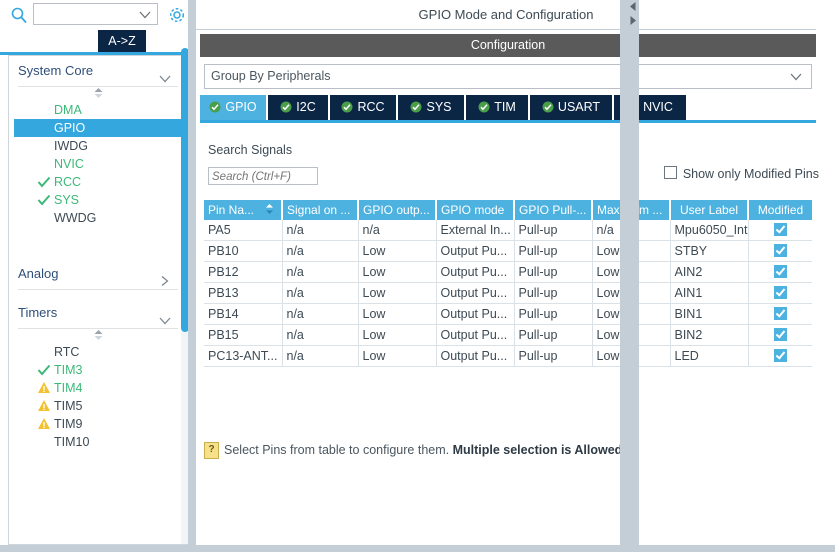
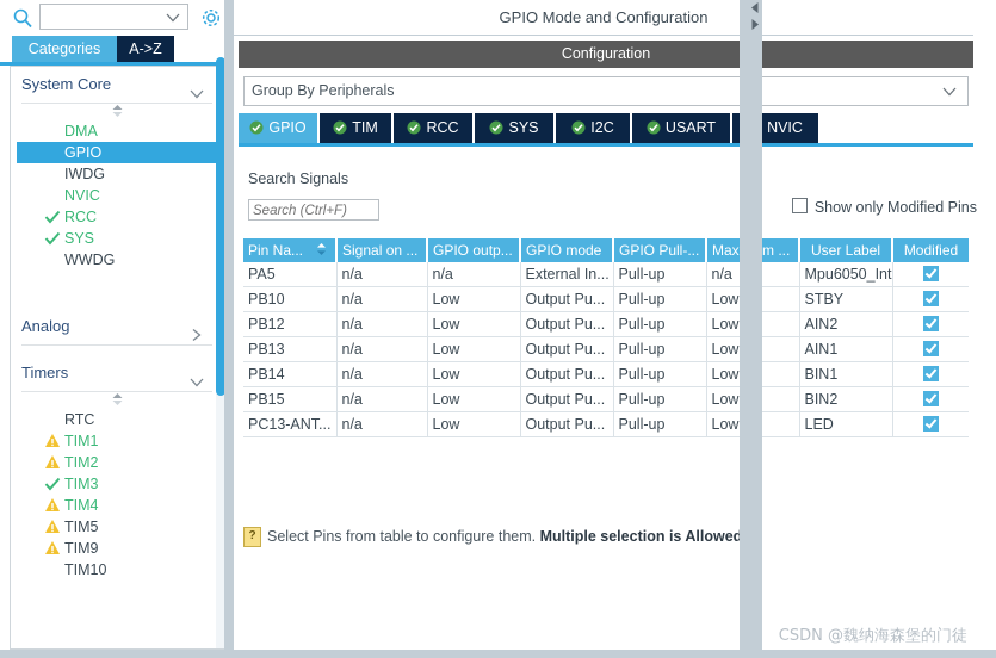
+ Categories
  A->Z
  System Core
  DMA
  GPIO
  IWDG
  NVIC
  RCC
  SYS
  WWDG
  Analog
  Timers
  RTC
+ TIM1
+ TIM2
  TIM3
  TIM4
  TIM5
  TIM9
  TIM10
  GPIO Mode and Configuration
  Configuration
  Group By Peripherals
  GPIO
- I2C
+ TIM
  RCC
  SYS
- TIM
+ I2C
  USART
  NVIC
  Search Signals
  Search (Ctrl+F)
  Show only Modified Pins
  Pin Na...	Signal on ...	GPIO outp...	GPIO mode	GPIO Pull-...	Maxm ...	User Label	Modified
  PA5	n/a	n/a	External In...	Pull-up	n/a	Mpu6050_Int
  PB10	n/a	Low	Output Pu...	Pull-up	Low	STBY
  PB12	n/a	Low	Output Pu...	Pull-up	Low	AIN2
  PB13	n/a	Low	Output Pu...	Pull-up	Low	AIN1
  PB14	n/a	Low	Output Pu...	Pull-up	Low	BIN1
  PB15	n/a	Low	Output Pu...	Pull-up	Low	BIN2
  PC13-ANT...	n/a	Low	Output Pu...	Pull-up	Low	LED
  ?
  Select Pins from table to configure them. Multiple selection is Allowed
+ CSDN @魏纳海森堡的门徒
